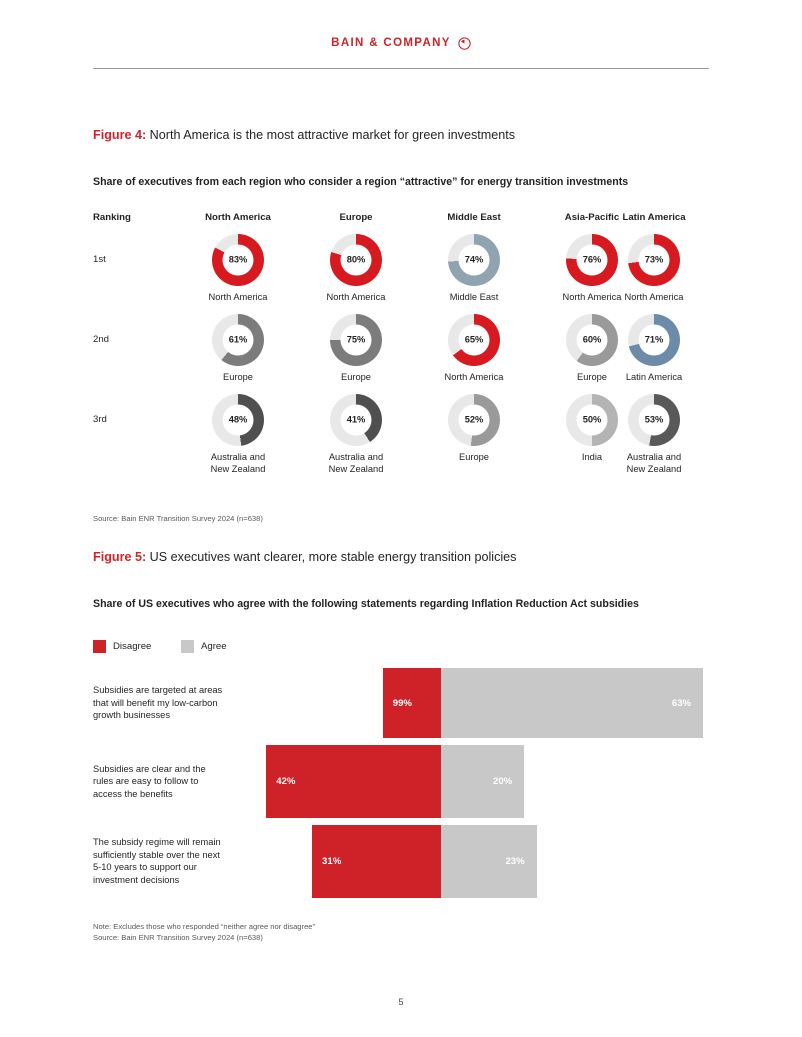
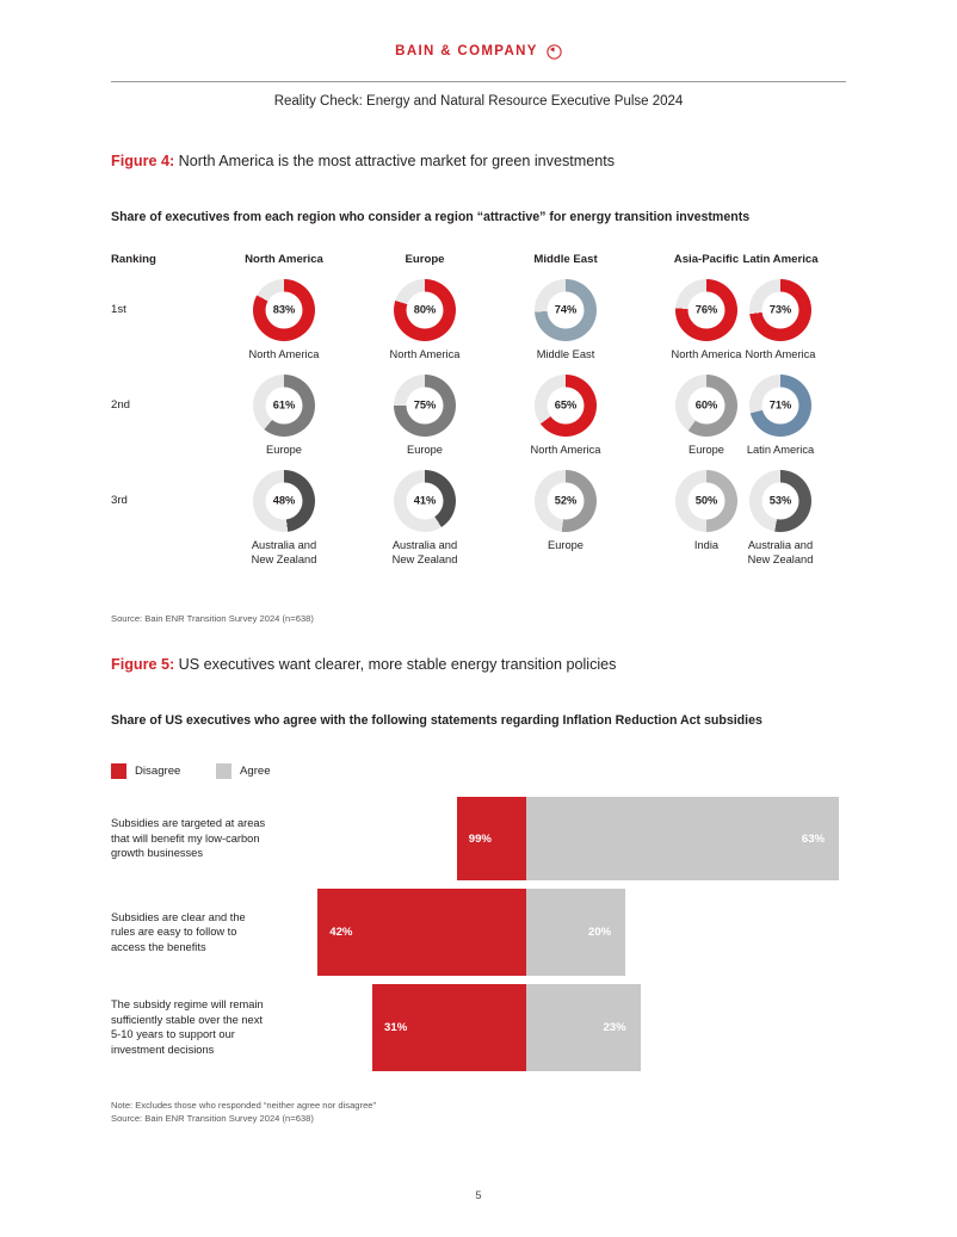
  BAIN & COMPANY
+ Reality Check: Energy and Natural Resource Executive Pulse 2024
  Figure 4: North America is the most attractive market for green investments
  Share of executives from each region who consider a region “attractive” for energy transition investments
  Ranking
  North America
  Europe
  Middle East
  Asia-Pacific
  Latin America
  1st
  83%
  North America
  80%
  North America
  74%
  Middle East
  76%
  North America
  73%
  North America
  2nd
  61%
  Europe
  75%
  Europe
  65%
  North America
  60%
  Europe
  71%
  Latin America
  3rd
  48%
  Australia and
  New Zealand
  41%
  Australia and
  New Zealand
  52%
  Europe
  50%
  India
  53%
  Australia and
  New Zealand
  Source: Bain ENR Transition Survey 2024 (n=638)
  Figure 5: US executives want clearer, more stable energy transition policies
  Share of US executives who agree with the following statements regarding Inflation Reduction Act subsidies
  Disagree
  Agree
  Subsidies are targeted at areas
  that will benefit my low-carbon
  growth businesses
  99%
  63%
  Subsidies are clear and the
  rules are easy to follow to
  access the benefits
  42%
  20%
  The subsidy regime will remain
  sufficiently stable over the next
  5-10 years to support our
  investment decisions
  31%
  23%
  Note: Excludes those who responded “neither agree nor disagree”
  Source: Bain ENR Transition Survey 2024 (n=638)
  5
